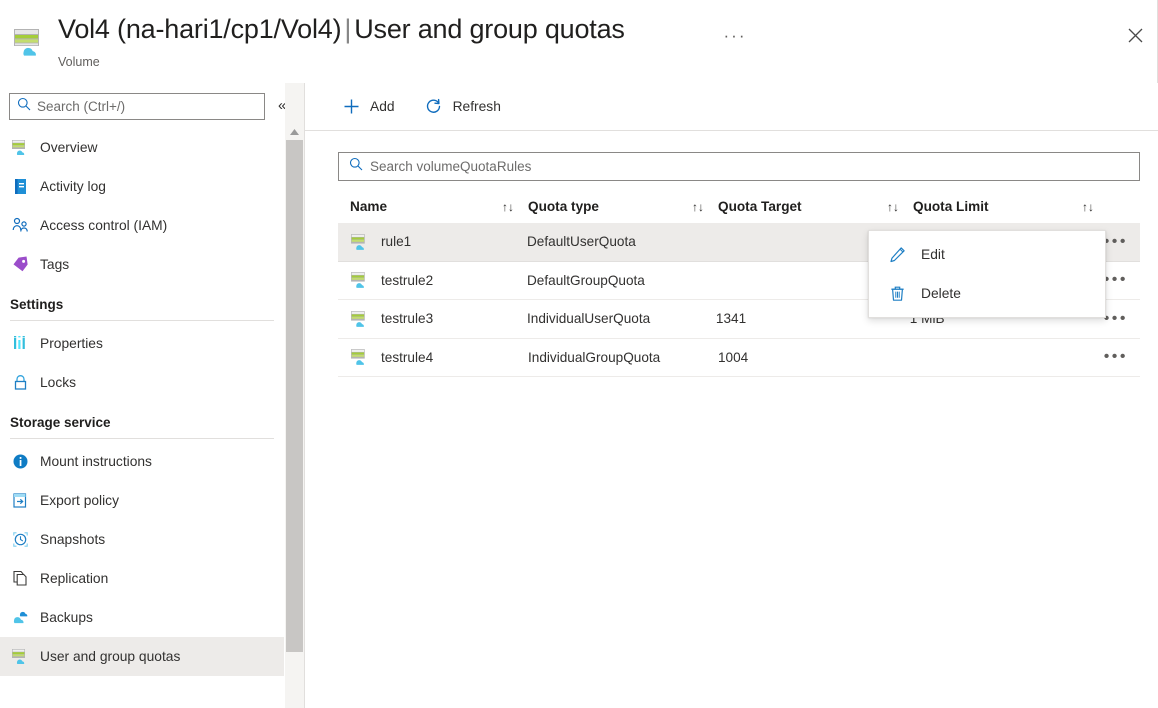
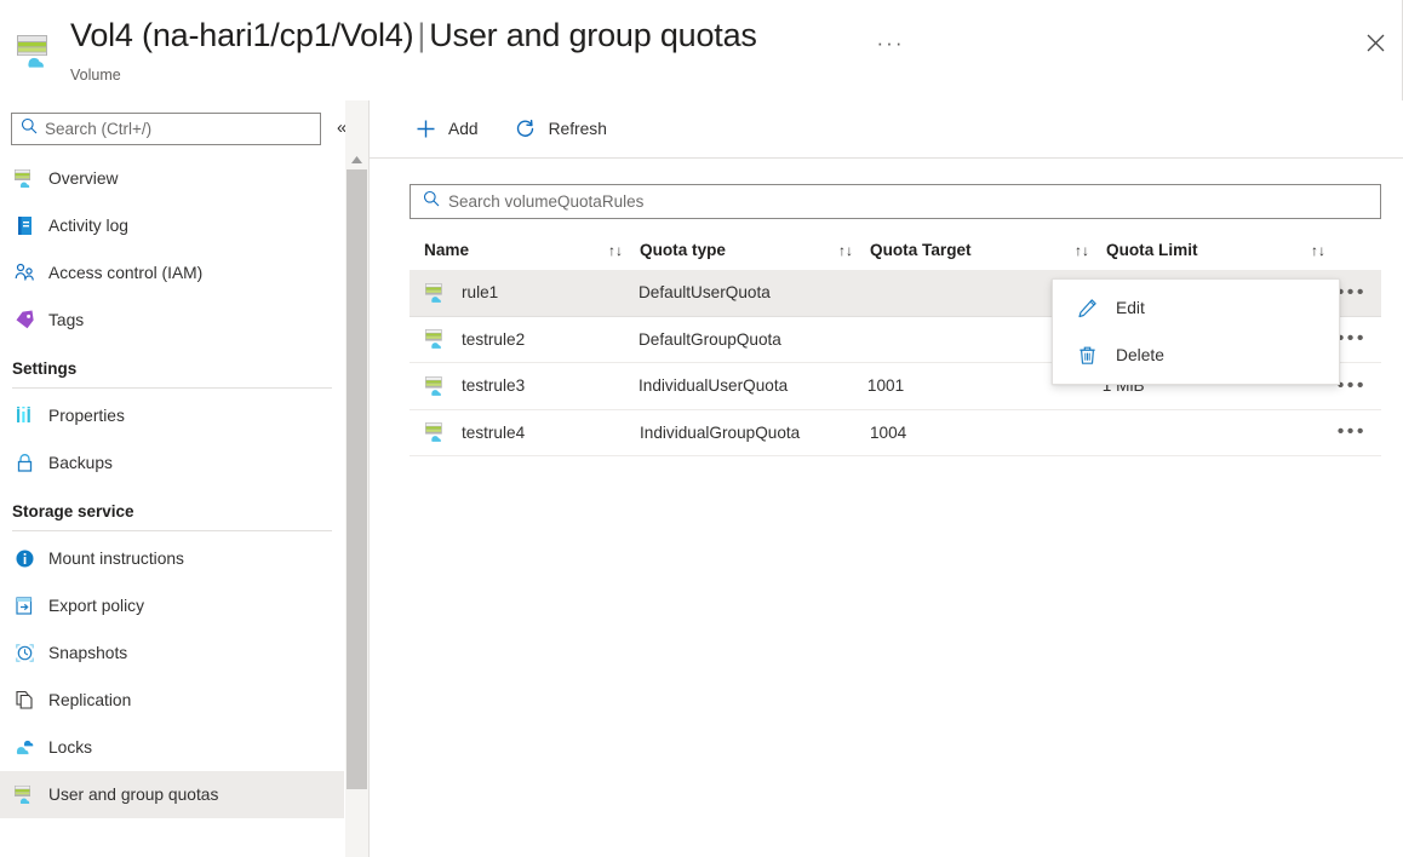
  Vol4 (na-hari1/cp1/Vol4)|User and group quotas
  Volume
  ···
  Search (Ctrl+/)
  «
  Overview
  Activity log
  Access control (IAM)
  Tags
  Settings
  Properties
- Locks
+ Backups
  Storage service
  Mount instructions
  Export policy
  Snapshots
  Replication
- Backups
+ Locks
  User and group quotas
  Add
  Refresh
  Search volumeQuotaRules
  Name
  ↑↓
  Quota type
  ↑↓
  Quota Target
  ↑↓
  Quota Limit
  ↑↓
  rule1
  DefaultUserQuota
  •••
  testrule2
  DefaultGroupQuota
  •••
  testrule3
  IndividualUserQuota
- 1341
+ 1001
  1 MiB
  •••
  testrule4
  IndividualGroupQuota
  1004
  •••
  Edit
  Delete
